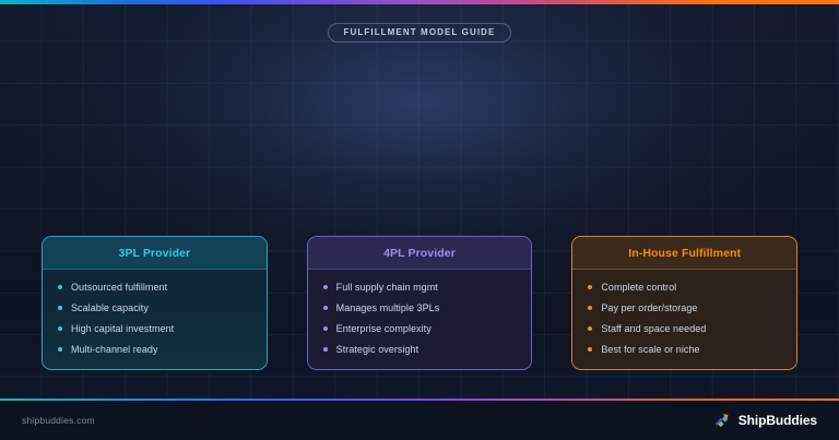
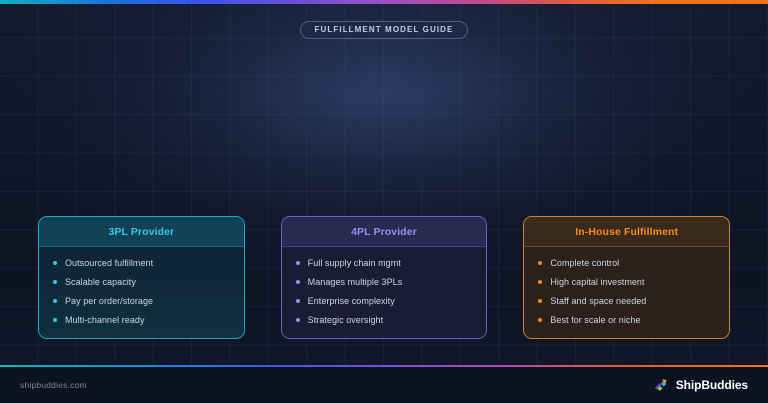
  FULFILLMENT MODEL GUIDE
  3PL Provider
  Outsourced fulfillment
  Scalable capacity
- High capital investment
+ Pay per order/storage
  Multi-channel ready
  4PL Provider
  Full supply chain mgmt
  Manages multiple 3PLs
  Enterprise complexity
  Strategic oversight
  In-House Fulfillment
  Complete control
- Pay per order/storage
+ High capital investment
  Staff and space needed
  Best for scale or niche
  shipbuddies.com
  ShipBuddies
